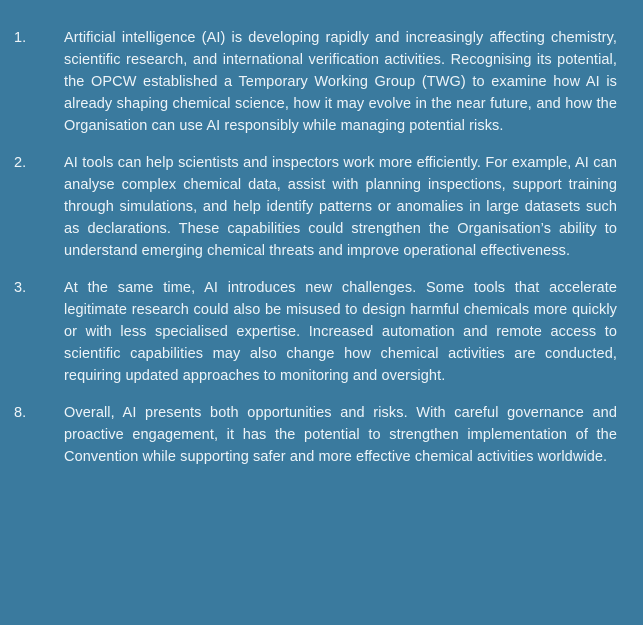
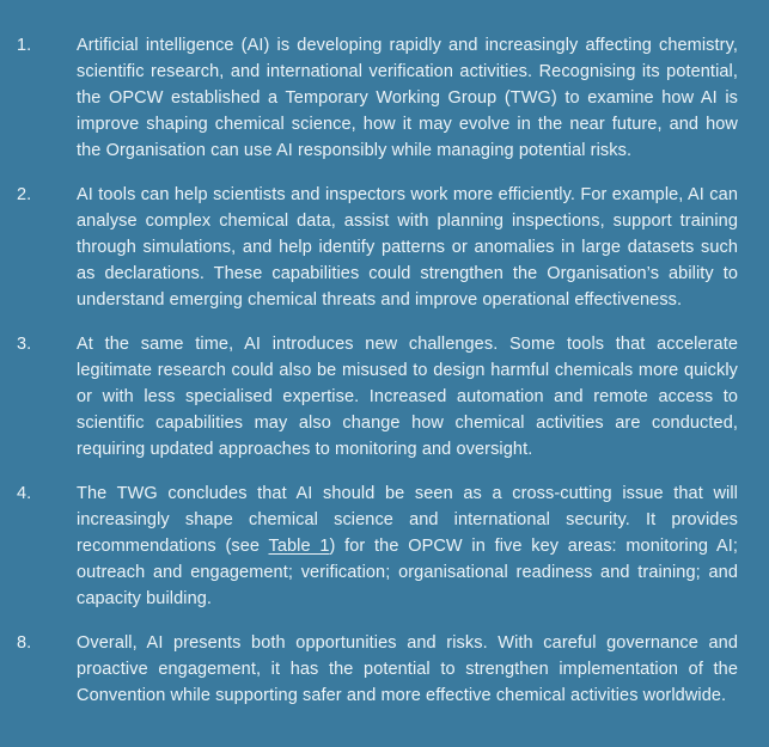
  1.
- Artificial intelligence (AI) is developing rapidly and increasingly affecting chemistry, scientific research, and international verification activities. Recognising its potential, the OPCW established a Temporary Working Group (TWG) to examine how AI is already shaping chemical science, how it may evolve in the near future, and how the Organisation can use AI responsibly while managing potential risks.
+ Artificial intelligence (AI) is developing rapidly and increasingly affecting chemistry, scientific research, and international verification activities. Recognising its potential, the OPCW established a Temporary Working Group (TWG) to examine how AI is improve shaping chemical science, how it may evolve in the near future, and how the Organisation can use AI responsibly while managing potential risks.
  2.
  AI tools can help scientists and inspectors work more efficiently. For example, AI can analyse complex chemical data, assist with planning inspections, support training through simulations, and help identify patterns or anomalies in large datasets such as declarations. These capabilities could strengthen the Organisation’s ability to understand emerging chemical threats and improve operational effectiveness.
  3.
  At the same time, AI introduces new challenges. Some tools that accelerate legitimate research could also be misused to design harmful chemicals more quickly or with less specialised expertise. Increased automation and remote access to scientific capabilities may also change how chemical activities are conducted, requiring updated approaches to monitoring and oversight.
+ 4.
+ The TWG concludes that AI should be seen as a cross-cutting issue that will increasingly shape chemical science and international security. It provides recommendations (see Table 1) for the OPCW in five key areas: monitoring AI; outreach and engagement; verification; organisational readiness and training; and capacity building.
  8.
  Overall, AI presents both opportunities and risks. With careful governance and proactive engagement, it has the potential to strengthen implementation of the Convention while supporting safer and more effective chemical activities worldwide.
